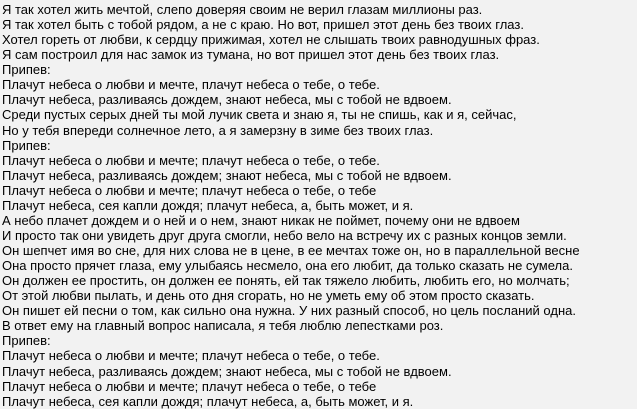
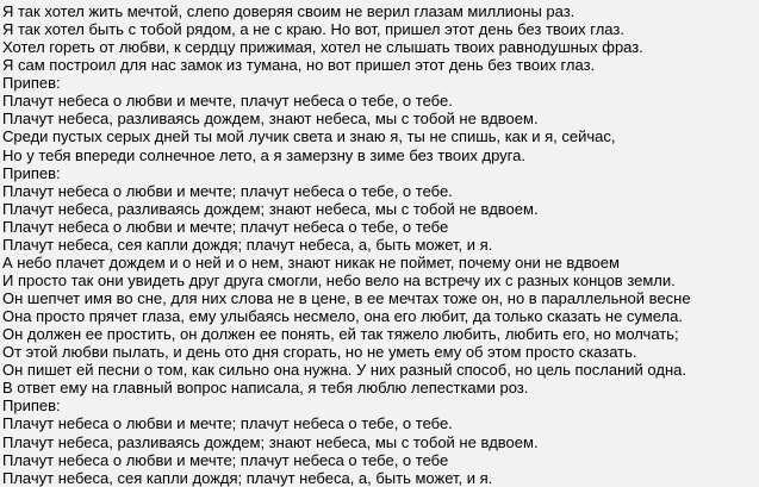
  Я так хотел жить мечтой, слепо доверяя своим не верил глазам миллионы раз.
  Я так хотел быть с тобой рядом, а не с краю. Но вот, пришел этот день без твоих глаз.
  Хотел гореть от любви, к сердцу прижимая, хотел не слышать твоих равнодушных фраз.
  Я сам построил для нас замок из тумана, но вот пришел этот день без твоих глаз.
  Припев:
  Плачут небеса о любви и мечте, плачут небеса о тебе, о тебе.
  Плачут небеса, разливаясь дождем, знают небеса, мы с тобой не вдвоем.
  Среди пустых серых дней ты мой лучик света и знаю я, ты не спишь, как и я, сейчас,
- Но у тебя впереди солнечное лето, а я замерзну в зиме без твоих глаз.
+ Но у тебя впереди солнечное лето, а я замерзну в зиме без твоих друга.
  Припев:
  Плачут небеса о любви и мечте; плачут небеса о тебе, о тебе.
  Плачут небеса, разливаясь дождем; знают небеса, мы с тобой не вдвоем.
  Плачут небеса о любви и мечте; плачут небеса о тебе, о тебе
  Плачут небеса, сея капли дождя; плачут небеса, а, быть может, и я.
  А небо плачет дождем и о ней и о нем, знают никак не поймет, почему они не вдвоем
  И просто так они увидеть друг друга смогли, небо вело на встречу их с разных концов земли.
  Он шепчет имя во сне, для них слова не в цене, в ее мечтах тоже он, но в параллельной весне
  Она просто прячет глаза, ему улыбаясь несмело, она его любит, да только сказать не сумела.
  Он должен ее простить, он должен ее понять, ей так тяжело любить, любить его, но молчать;
  От этой любви пылать, и день ото дня сгорать, но не уметь ему об этом просто сказать.
  Он пишет ей песни о том, как сильно она нужна. У них разный способ, но цель посланий одна.
  В ответ ему на главный вопрос написала, я тебя люблю лепестками роз.
  Припев:
  Плачут небеса о любви и мечте; плачут небеса о тебе, о тебе.
  Плачут небеса, разливаясь дождем; знают небеса, мы с тобой не вдвоем.
  Плачут небеса о любви и мечте; плачут небеса о тебе, о тебе
  Плачут небеса, сея капли дождя; плачут небеса, а, быть может, и я.
